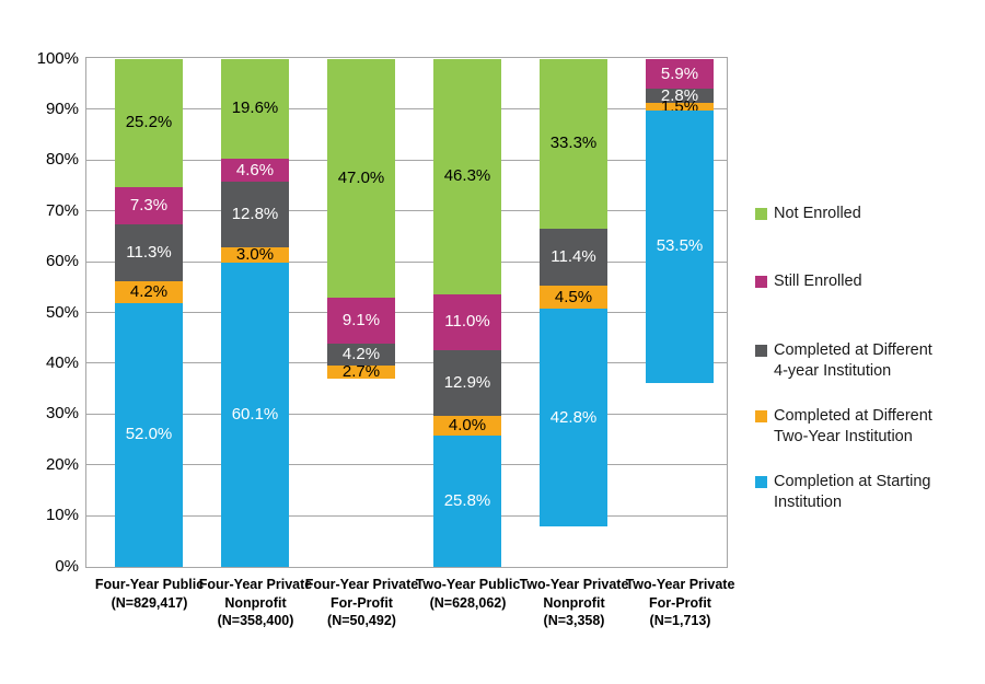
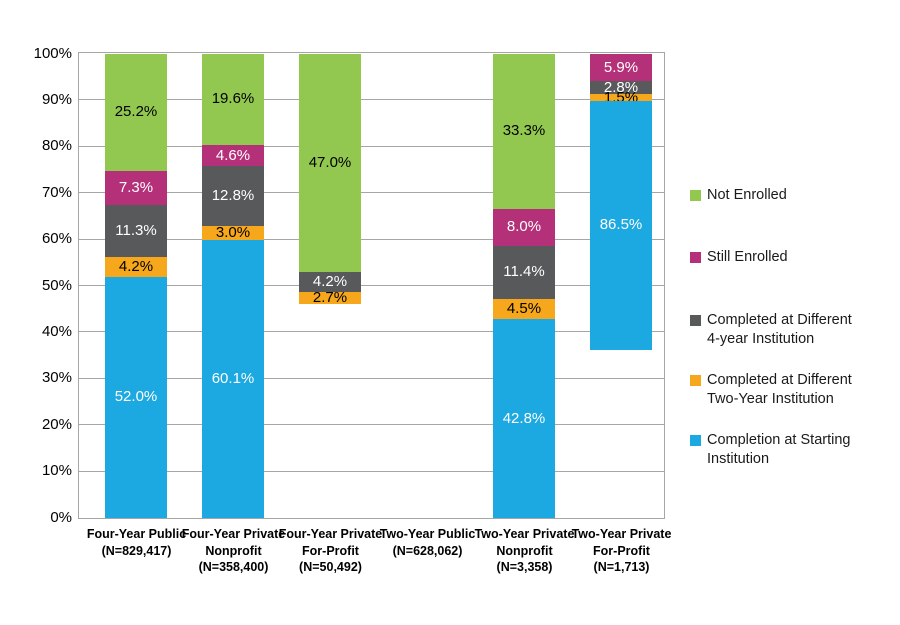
  100%
  90%
  80%
  70%
  60%
  50%
  40%
  30%
  20%
  10%
  0%
  25.2%
  7.3%
  11.3%
  4.2%
  52.0%
  19.6%
  4.6%
  12.8%
  3.0%
  60.1%
  47.0%
- 9.1%
  4.2%
  2.7%
- 46.3%
- 11.0%
- 12.9%
- 4.0%
- 25.8%
  33.3%
+ 8.0%
  11.4%
  4.5%
  42.8%
  5.9%
  2.8%
  1.5%
- 53.5%
+ 86.5%
  Four-Year Public
  (N=829,417)
  Four-Year Private
  Nonprofit
  (N=358,400)
  Four-Year Private
  For-Profit
  (N=50,492)
  Two-Year Public
  (N=628,062)
  Two-Year Private
  Nonprofit
  (N=3,358)
  Two-Year Private
  For-Profit
  (N=1,713)
  Not Enrolled
  Still Enrolled
  Completed at Different
  4-year Institution
  Completed at Different
  Two-Year Institution
  Completion at Starting
  Institution
